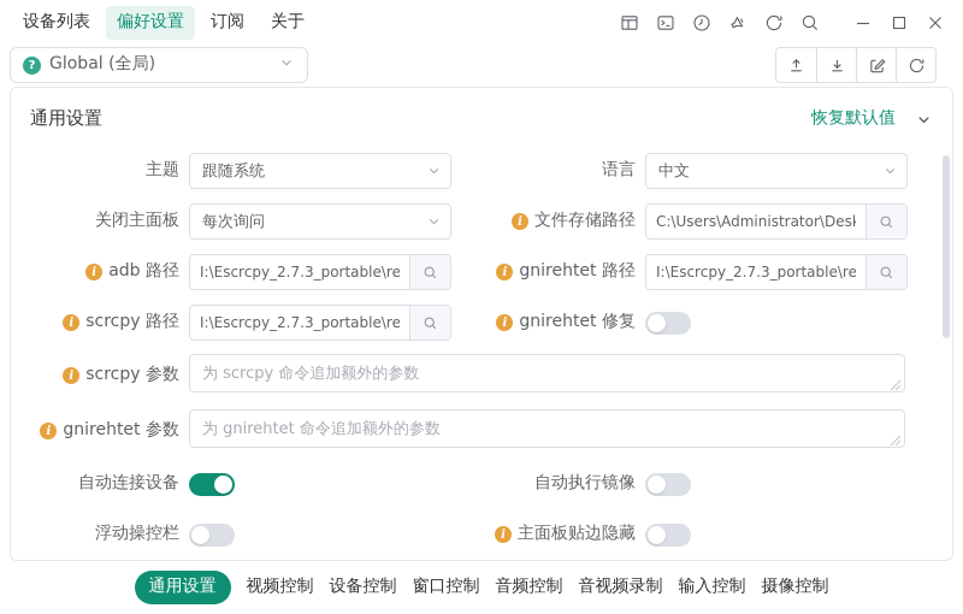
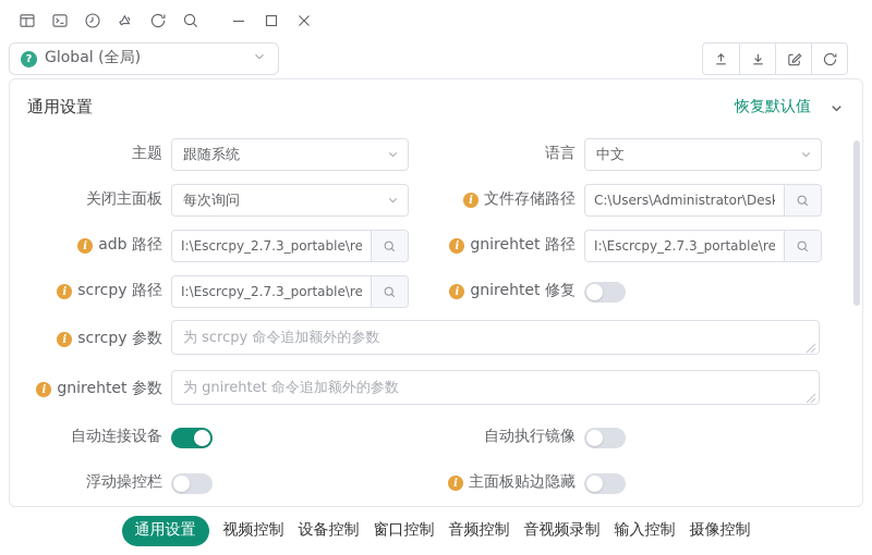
- 设备列表
- 偏好设置
- 订阅
- 关于
  ?
  Global (全局)
  通用设置
  恢复默认值
  主题
  跟随系统
  语言
  中文
  关闭主面板
  每次询问
  i
  文件存储路径
  C:\Users\Administrator\Des
  i
  adb 路径
  I:\Escrcpy_2.7.3_portable\re
  i
  gnirehtet 路径
  I:\Escrcpy_2.7.3_portable\re
  i
  scrcpy 路径
  I:\Escrcpy_2.7.3_portable\re
  i
  gnirehtet 修复
  i
  scrcpy 参数
  为 scrcpy 命令追加额外的参数
  i
  gnirehtet 参数
  为 gnirehtet 命令追加额外的参数
  自动连接设备
  自动执行镜像
  浮动操控栏
  i
  主面板贴边隐藏
  通用设置
  视频控制
  设备控制
  窗口控制
  音频控制
  音视频录制
  输入控制
  摄像控制
